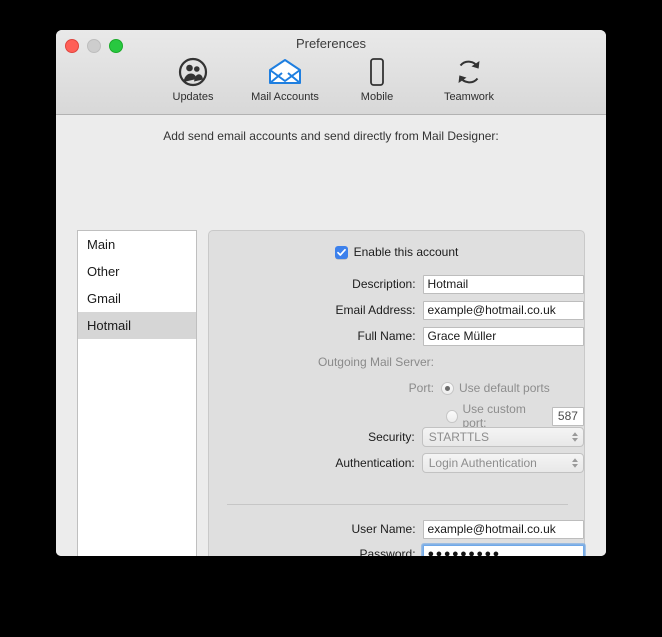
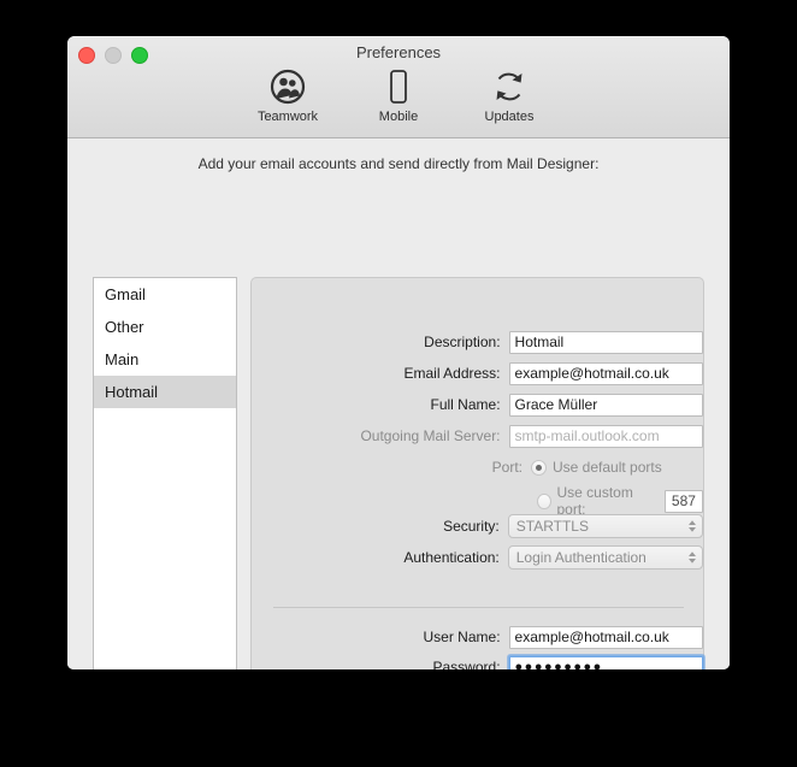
  Preferences
- Updates
+ Teamwork
- Mail Accounts
  Mobile
- Teamwork
+ Updates
- Add send email accounts and send directly from Mail Designer:
+ Add your email accounts and send directly from Mail Designer:
- Main
+ Gmail
  Other
- Gmail
+ Main
  Hotmail
- Enable this account
  Description:
  Hotmail
  Email Address:
  example@hotmail.co.uk
  Full Name:
  Grace Müller
  Outgoing Mail Server:
+ smtp-mail.outlook.com
  Port:
  Use default ports
  Use custom port:
  587
  Security:
  STARTTLS
  Authentication:
  Login Authentication
  User Name:
  example@hotmail.co.uk
  Password:
  ●●●●●●●●●
